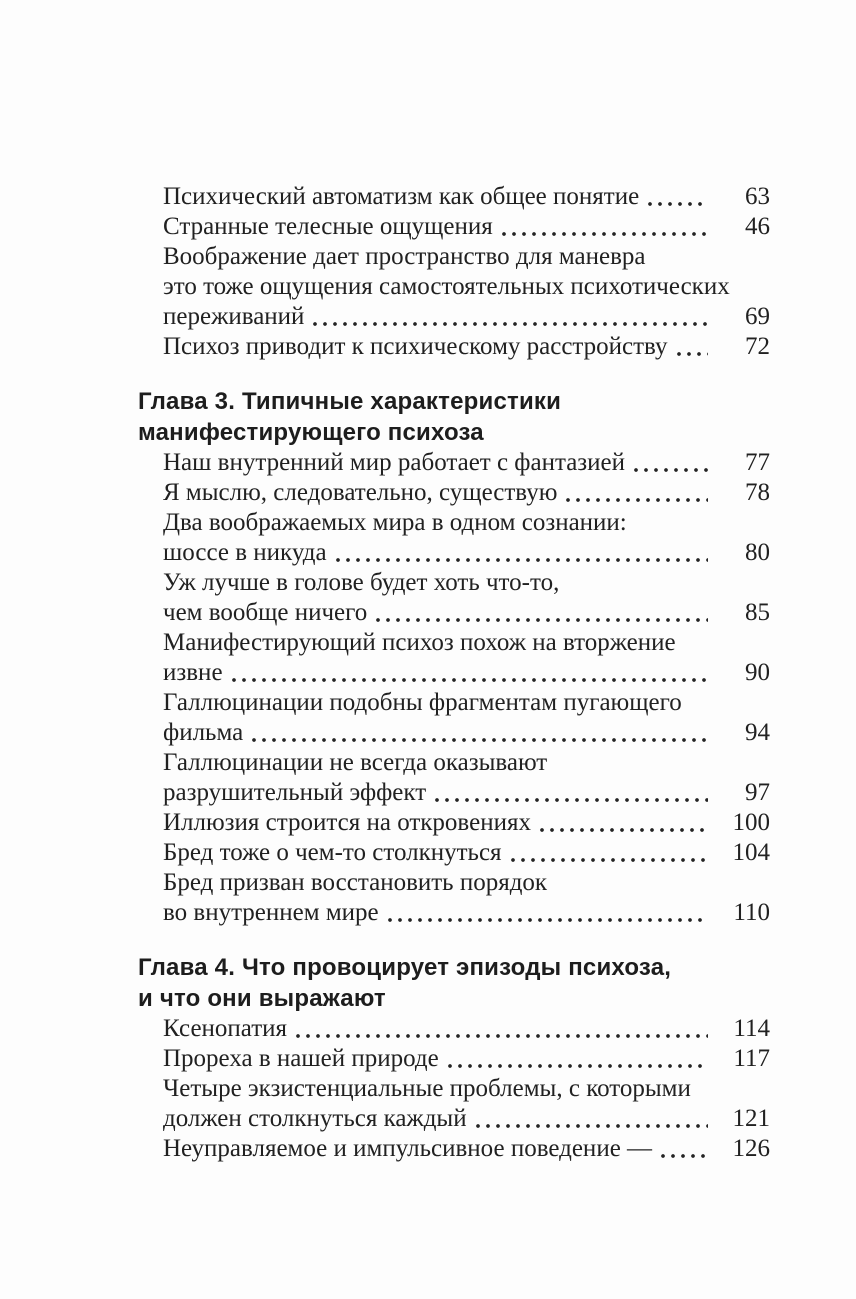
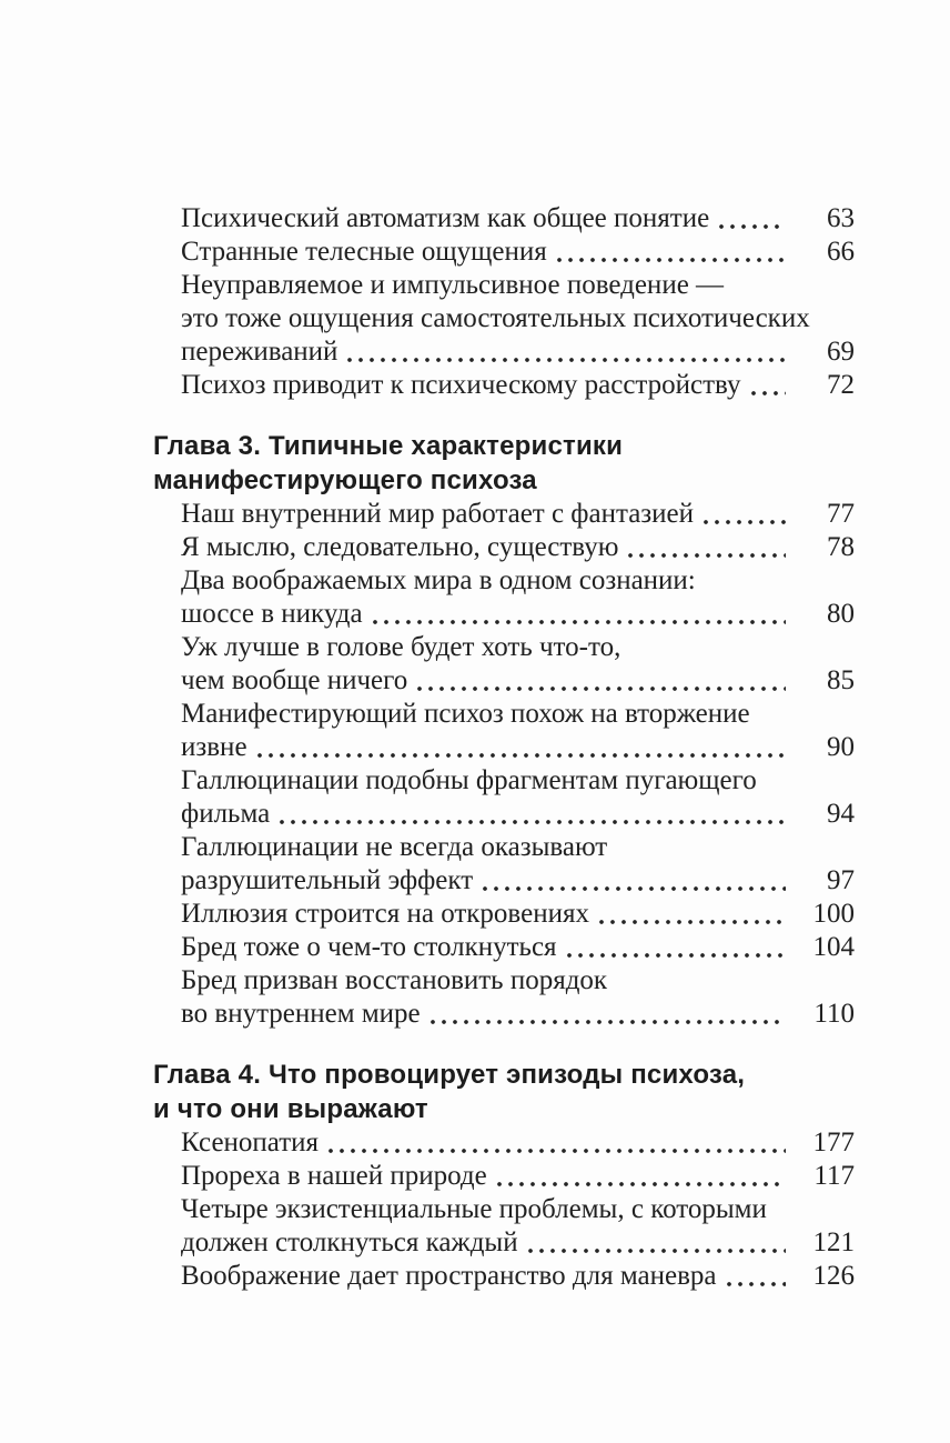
  Психический автоматизм как общее понятие
  63
  Странные телесные ощущения
- 46
+ 66
- Воображение дает пространство для маневра
+ Неуправляемое и импульсивное поведение —
  это тоже ощущения самостоятельных психотических
  переживаний
  69
  Психоз приводит к психическому расстройству
  72
  Глава 3. Типичные характеристики
  манифестирующего психоза
  Наш внутренний мир работает с фантазией
  77
  Я мыслю, следовательно, существую
  78
  Два воображаемых мира в одном сознании:
  шоссе в никуда
  80
  Уж лучше в голове будет хоть что-то,
  чем вообще ничего
  85
  Манифестирующий психоз похож на вторжение
  извне
  90
  Галлюцинации подобны фрагментам пугающего
  фильма
  94
  Галлюцинации не всегда оказывают
  разрушительный эффект
  97
  Иллюзия строится на откровениях
  100
  Бред тоже о чем-то столкнуться
  104
  Бред призван восстановить порядок
  во внутреннем мире
  110
  Глава 4. Что провоцирует эпизоды психоза,
  и что они выражают
  Ксенопатия
- 114
+ 177
  Прореха в нашей природе
  117
  Четыре экзистенциальные проблемы, с которыми
  должен столкнуться каждый
  121
- Неуправляемое и импульсивное поведение —
+ Воображение дает пространство для маневра
  126
